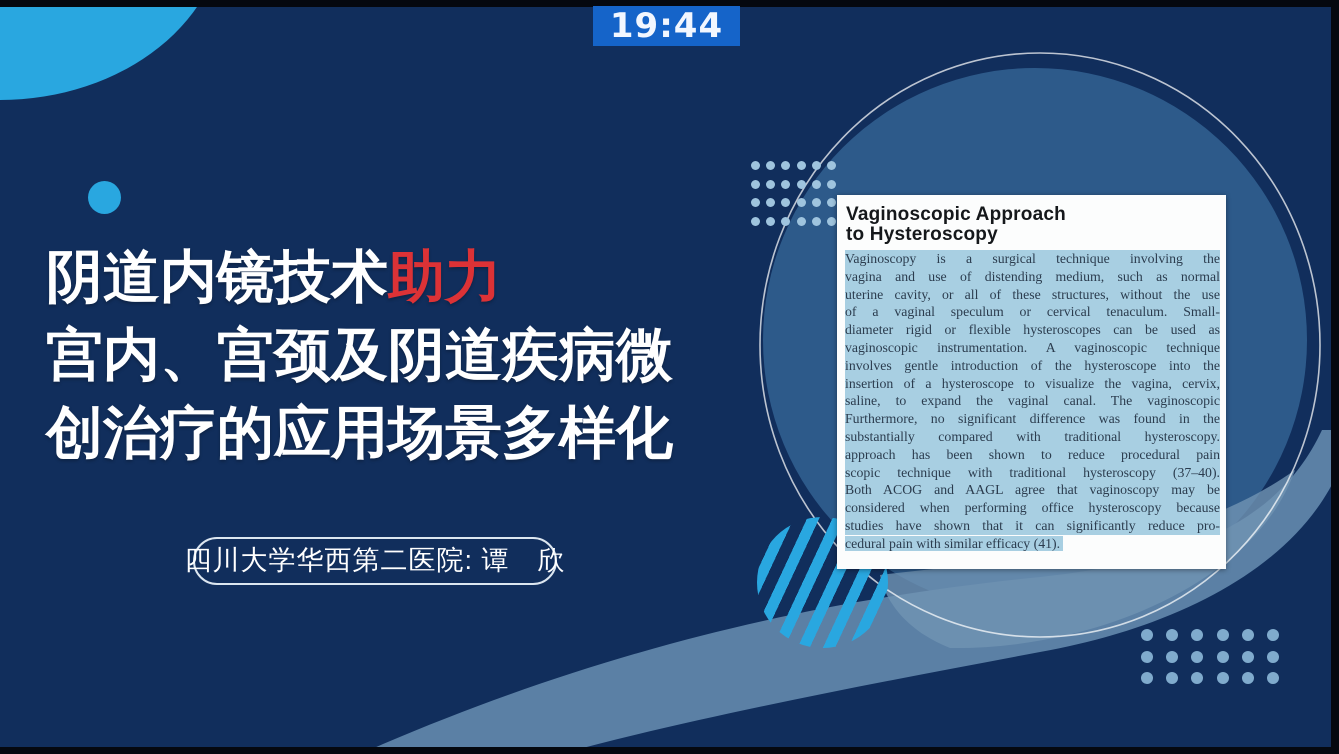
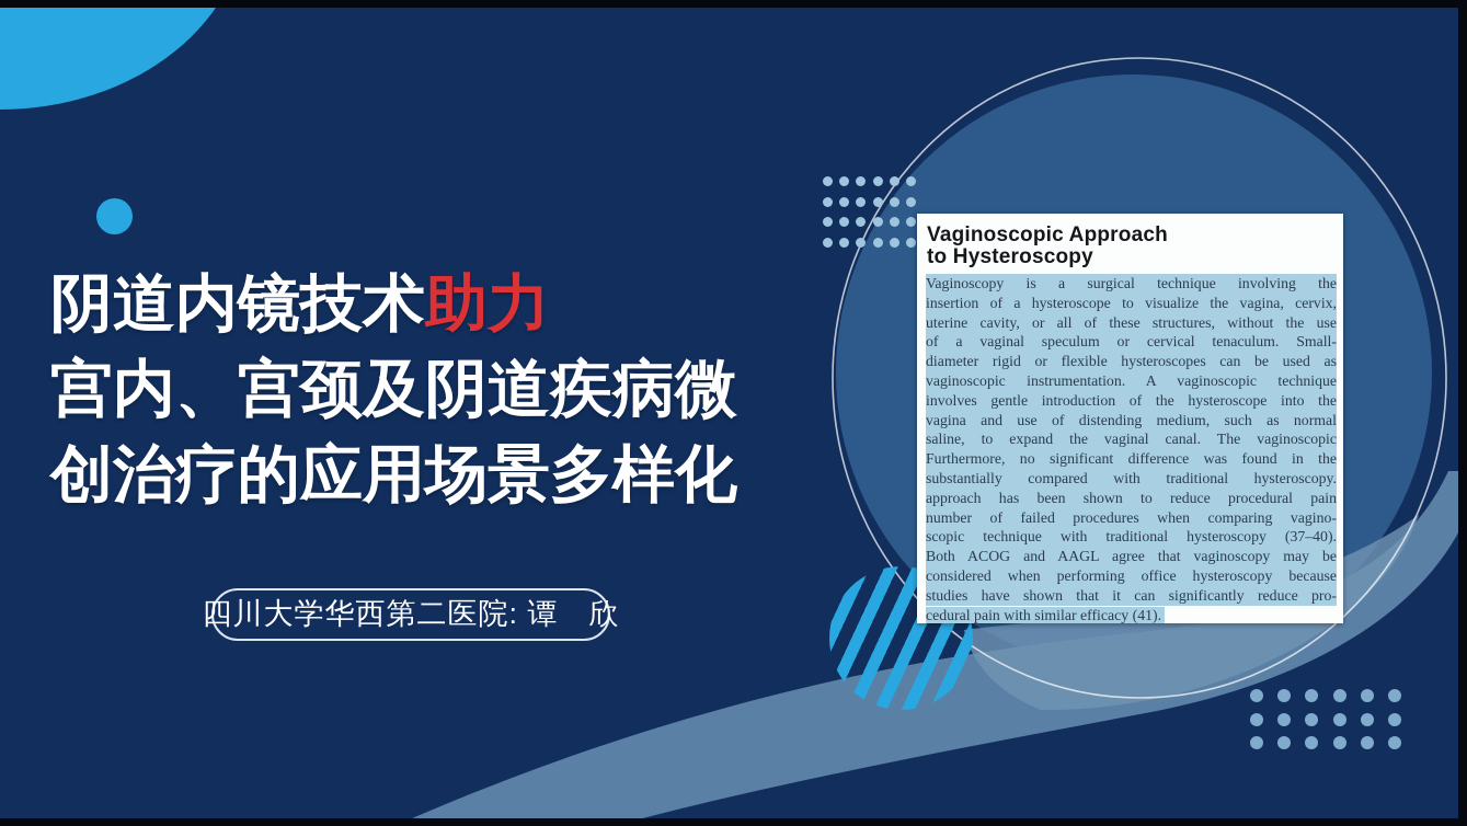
  Vaginoscopic Approach
  to Hysteroscopy
  Vaginoscopy is a surgical technique involving the
- vagina and use of distending medium, such as normal
+ insertion of a hysteroscope to visualize the vagina, cervix,
  uterine cavity, or all of these structures, without the use
  of a vaginal speculum or cervical tenaculum. Small-
  diameter rigid or flexible hysteroscopes can be used as
  vaginoscopic instrumentation. A vaginoscopic technique
  involves gentle introduction of the hysteroscope into the
- insertion of a hysteroscope to visualize the vagina, cervix,
+ vagina and use of distending medium, such as normal
  saline, to expand the vaginal canal. The vaginoscopic
  Furthermore, no significant difference was found in the
  substantially compared with traditional hysteroscopy.
  approach has been shown to reduce procedural pain
+ number of failed procedures when comparing vagino-
  scopic technique with traditional hysteroscopy (37–40).
  Both ACOG and AAGL agree that vaginoscopy may be
  considered when performing office hysteroscopy because
  studies have shown that it can significantly reduce pro-
  cedural pain with similar efficacy (41).
  阴道内镜技术助力
  宫内、宫颈及阴道疾病微
  创治疗的应用场景多样化
  四川大学华西第二医院: 谭 欣
- 19:44
